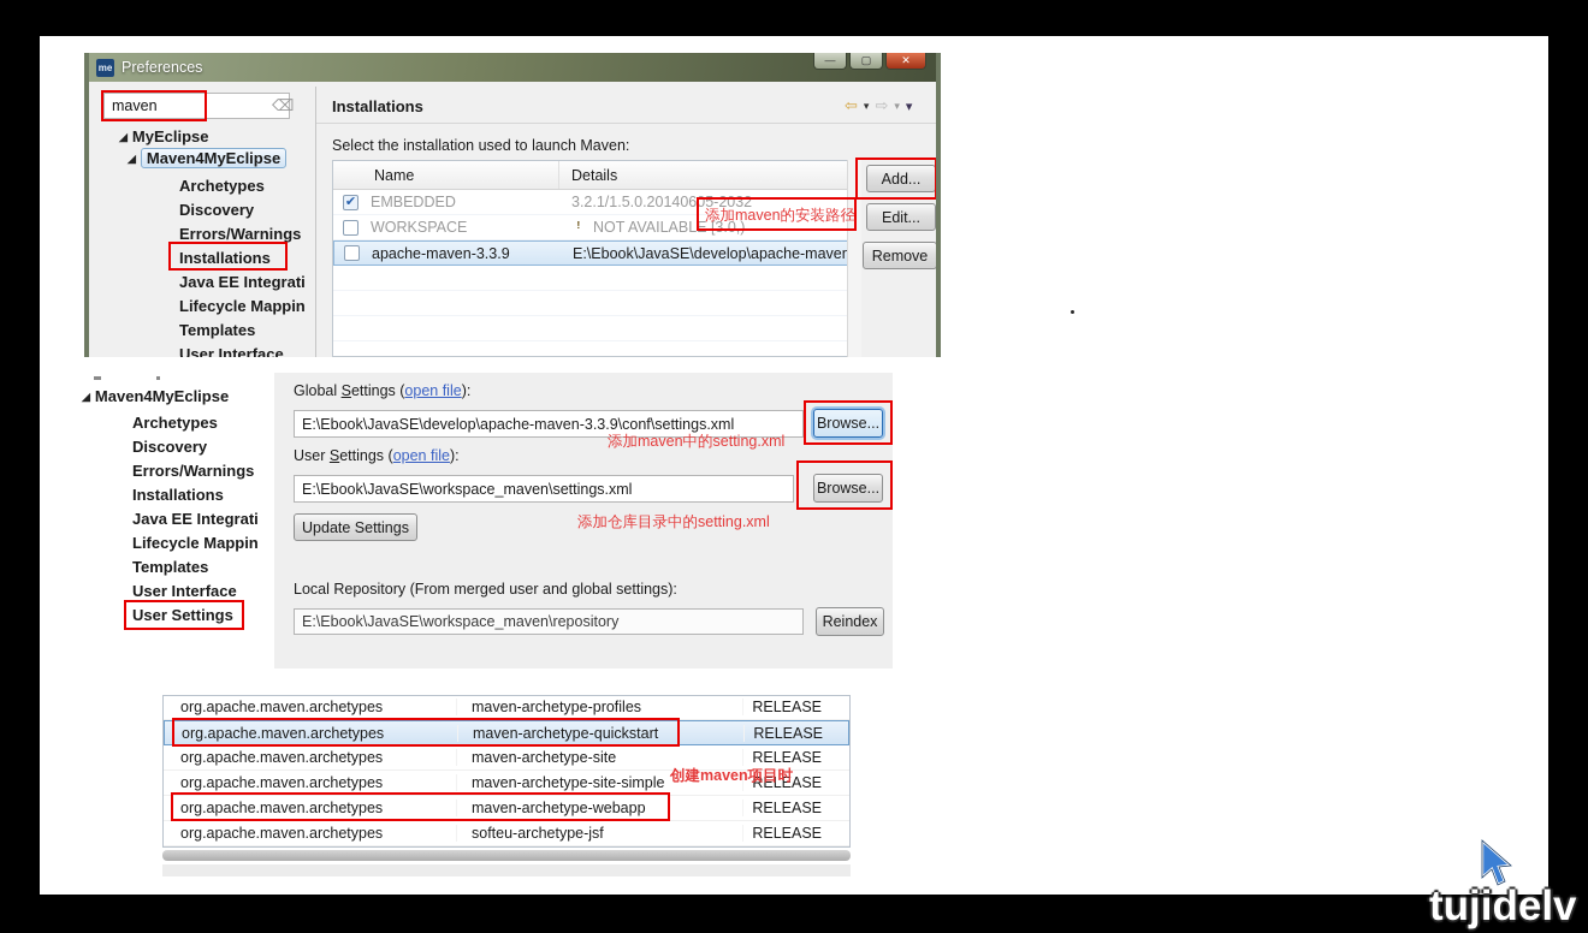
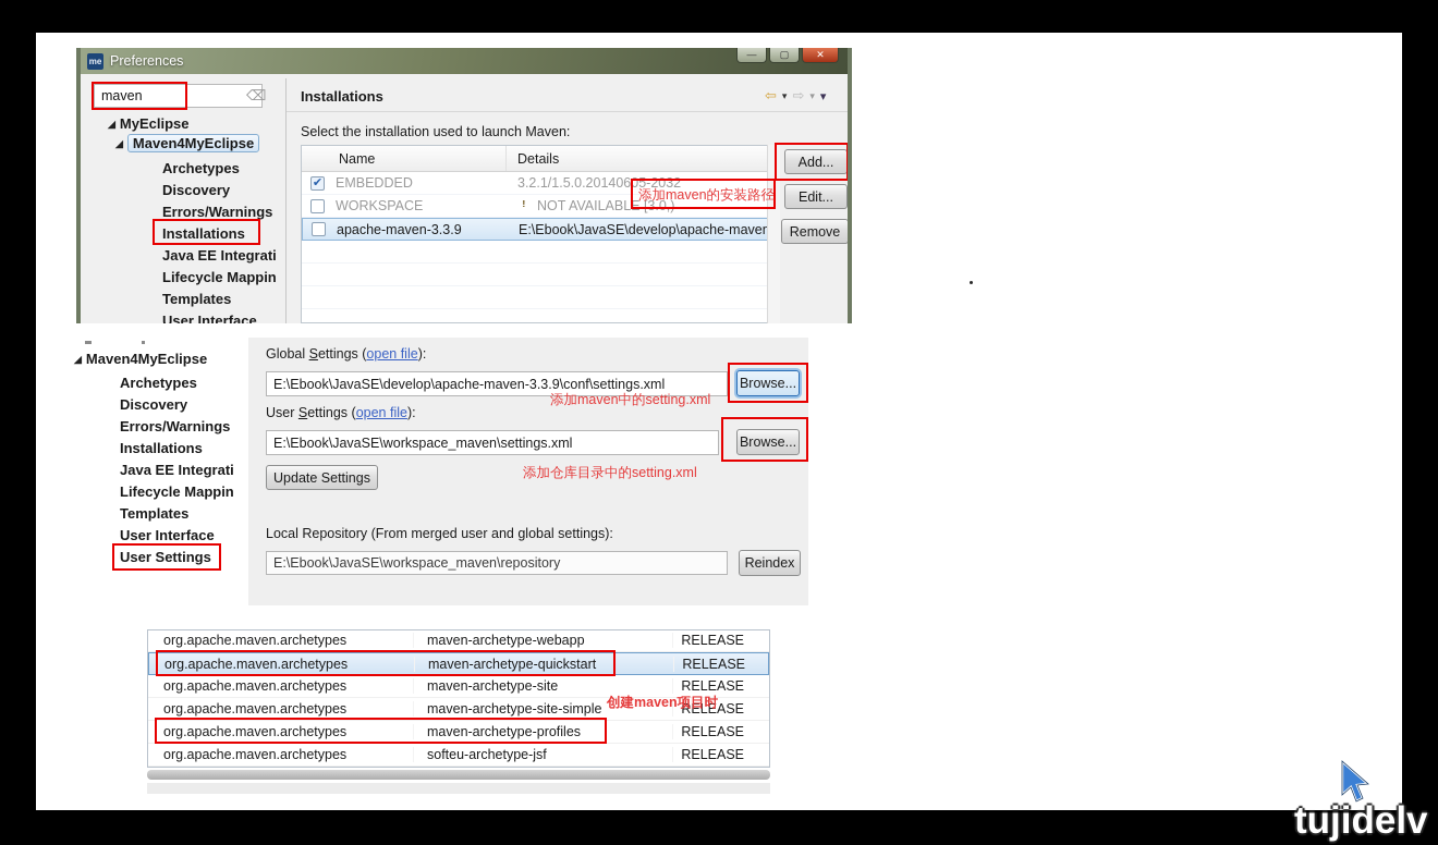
  me
  Preferences
  —
  ▢
  ✕
  maven
  ⌫
  ◢ MyEclipse
  ◢ Maven4MyEclipse
  Archetypes
  Discovery
  Errors/Warnings
  Installations
  Java EE Integrati
  Lifecycle Mappin
  Templates
  User Interface
  Installations
  ⇦
  ▾
  ⇨
  ▾
  ▾
  Select the installation used to launch Maven:
  Name
  Details
  ✔
  EMBEDDED
  3.2.1/1.5.0.20140605-2032
  WORKSPACE
  NOT AVAILABLE [3.0,)
  apache-maven-3.3.9
  E:\Ebook\JavaSE\develop\apache-mave
  Add...
  Edit...
  Remove
  添加maven的安装路径
  ◢ Maven4MyEclipse
  Archetypes
  Discovery
  Errors/Warnings
  Installations
  Java EE Integrati
  Lifecycle Mappin
  Templates
  User Interface
  User Settings
  Global Settings (open file):
  E:\Ebook\JavaSE\develop\apache-maven-3.3.9\conf\settings.xml
  Browse...
  添加maven中的setting.xml
  User Settings (open file):
  E:\Ebook\JavaSE\workspace_maven\settings.xml
  Browse...
  添加仓库目录中的setting.xml
  Update Settings
  Local Repository (From merged user and global settings):
  E:\Ebook\JavaSE\workspace_maven\repository
  Reindex
  org.apache.maven.archetypes
- maven-archetype-profiles
+ maven-archetype-webapp
  RELEASE
  org.apache.maven.archetypes
  maven-archetype-quickstart
  RELEASE
  org.apache.maven.archetypes
  maven-archetype-site
  RELEASE
  org.apache.maven.archetypes
  maven-archetype-site-simple
  RELEASE
  org.apache.maven.archetypes
- maven-archetype-webapp
+ maven-archetype-profiles
  RELEASE
  org.apache.maven.archetypes
  softeu-archetype-jsf
  RELEASE
  创建maven项目时
  tujidelv
